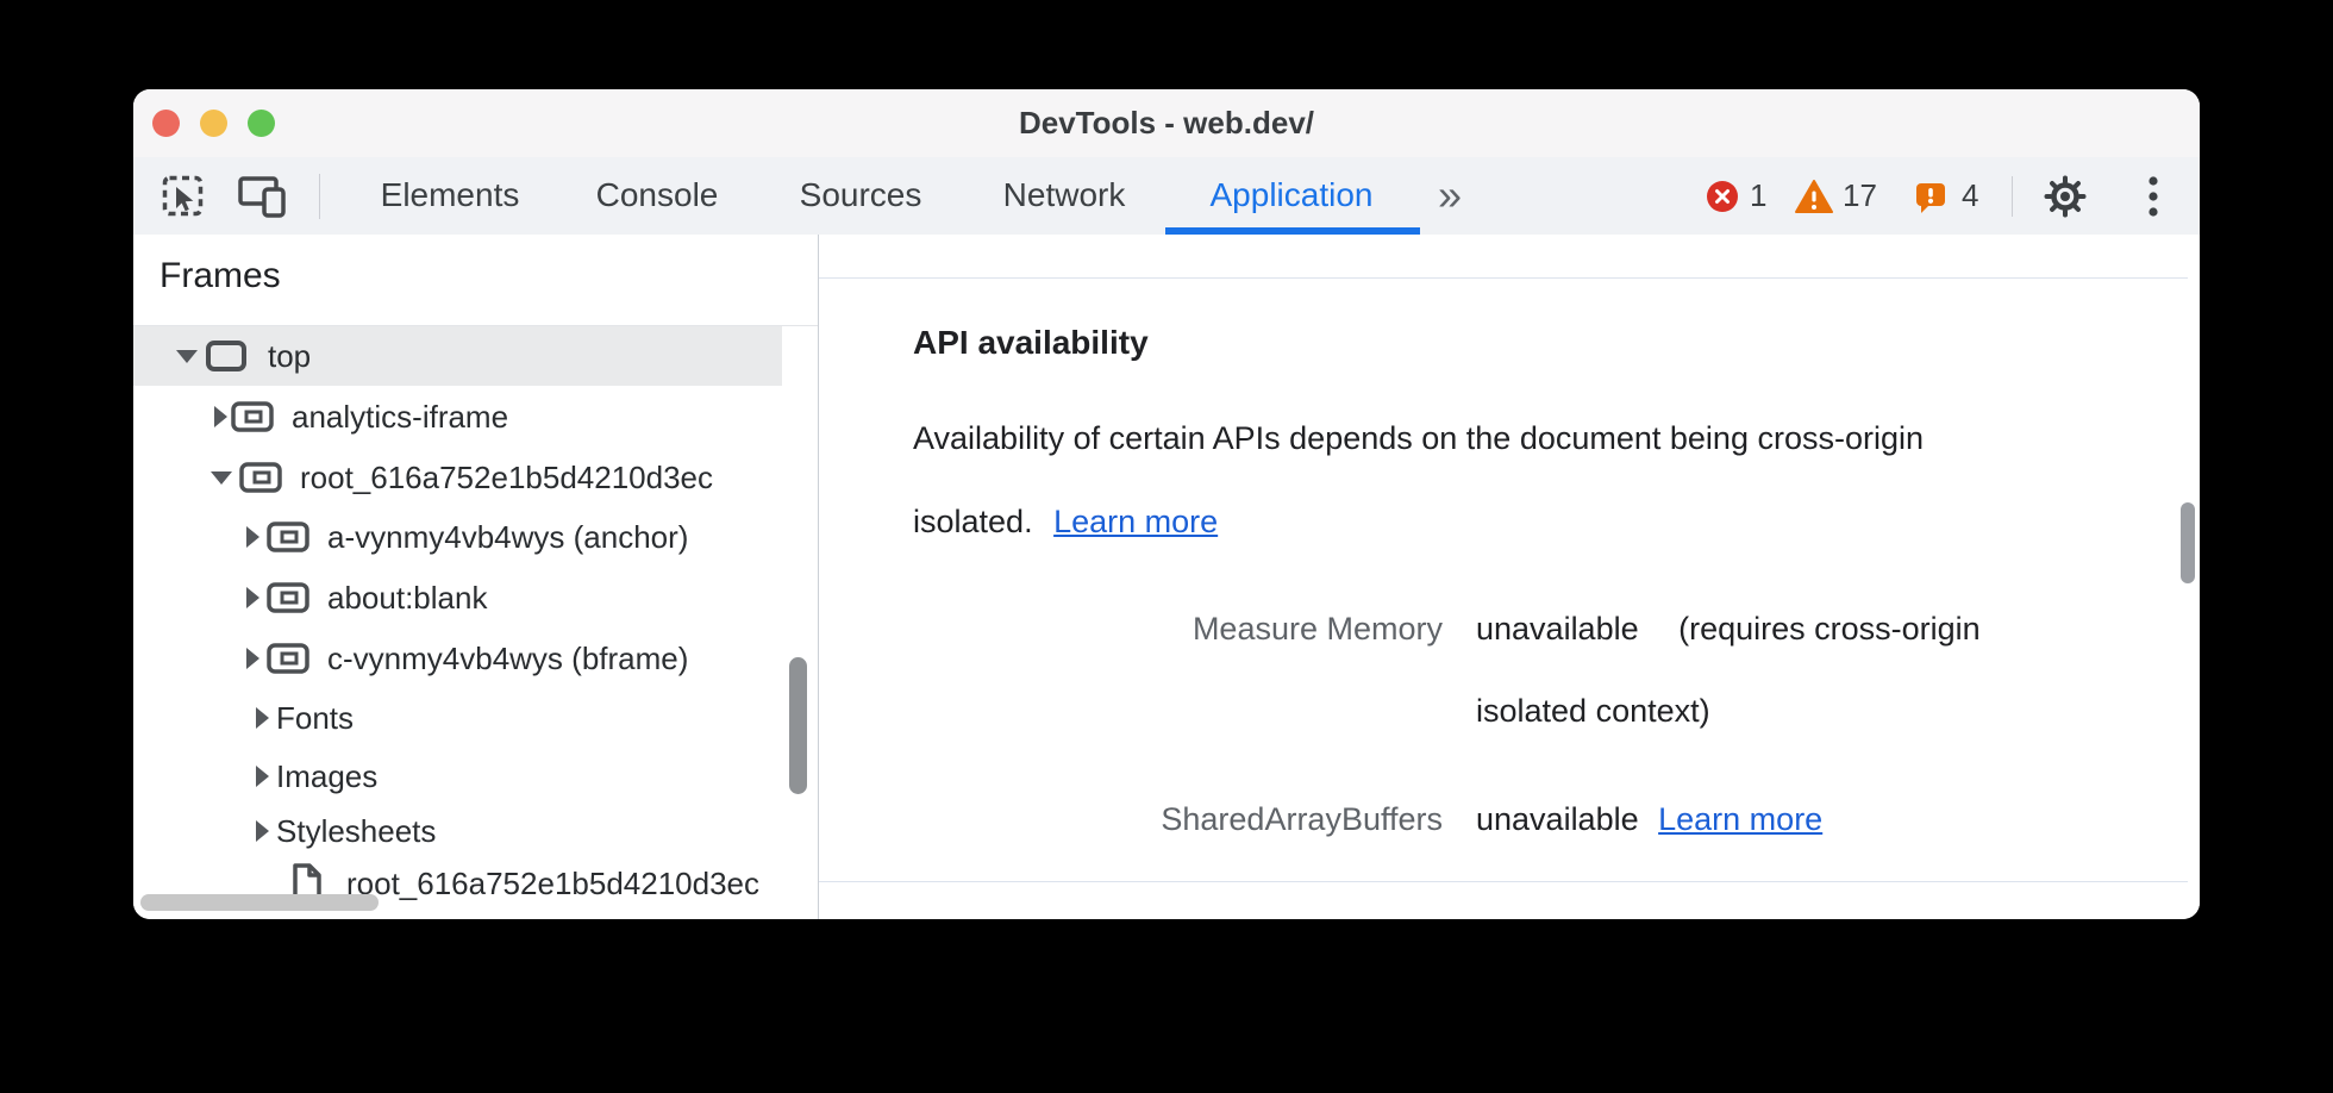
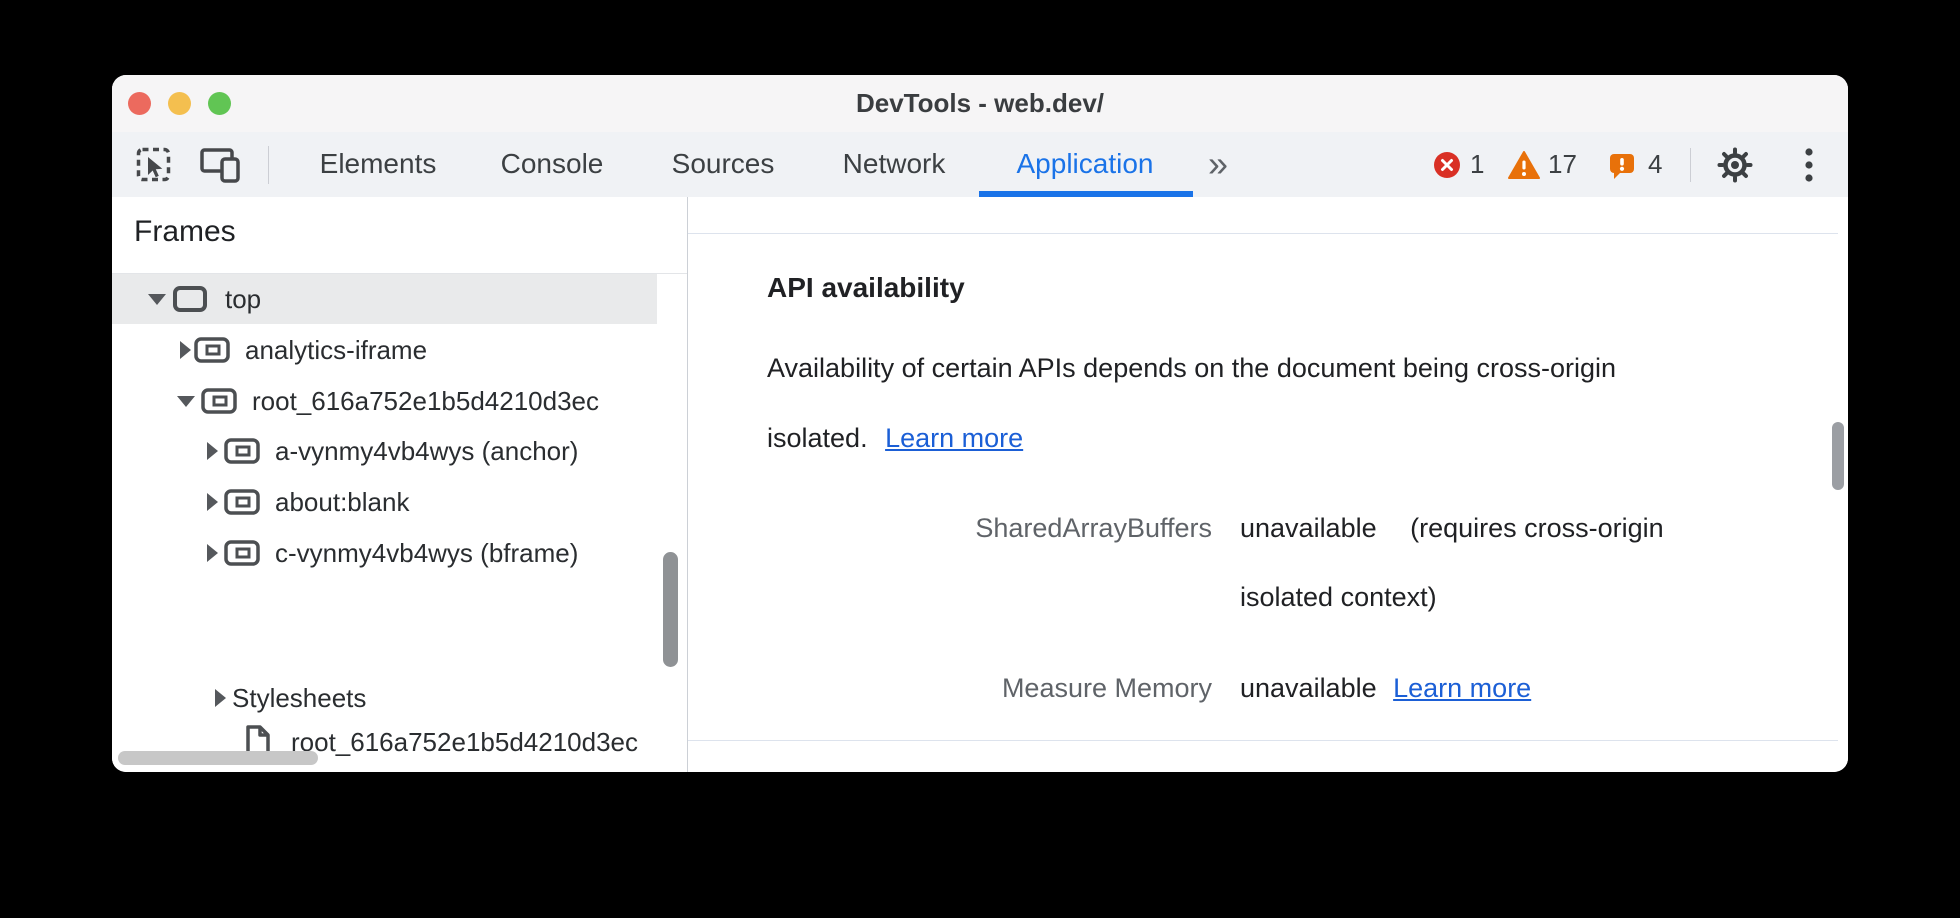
  DevTools - web.dev/
  Elements
  Console
  Sources
  Network
  Application
  »
  1
  17
  4
  Frames
  top
  analytics-iframe
  root_616a752e1b5d4210d3ec
  a-vynmy4vb4wys (anchor)
  about:blank
  c-vynmy4vb4wys (bframe)
- Fonts
- Images
  Stylesheets
  root_616a752e1b5d4210d3ec
  API availability
  Availability of certain APIs depends on the document being cross-origin
  isolated. Learn more
- Measure Memory
+ SharedArrayBuffers
  unavailable (requires cross-origin
  isolated context)
- SharedArrayBuffers
+ Measure Memory
  unavailable Learn more
